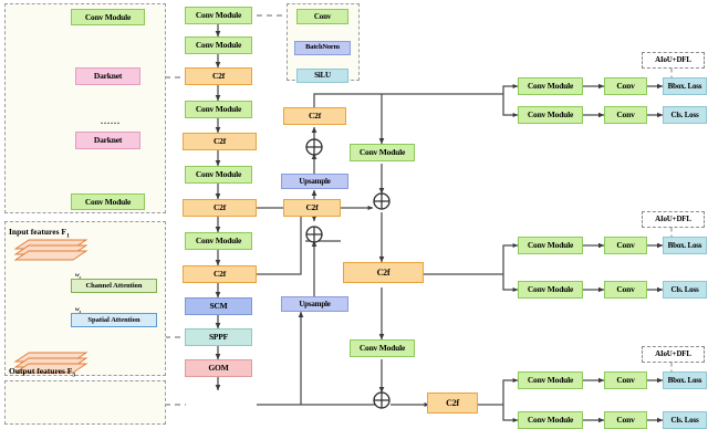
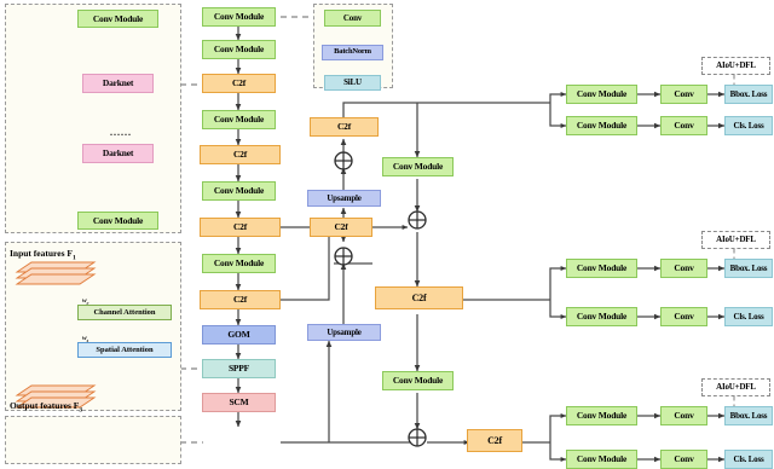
  Conv Module
  Darknet
  ......
  Darknet
  Conv Module
  Input features F
  Output features F
  Conv
  SiLU
  Conv Module
  Conv Module
  C2f
  Conv Module
  C2f
  Conv Module
  C2f
  Conv Module
  C2f
- SCM
+ GOM
  SPPF
- GOM
+ SCM
  C2f
  Upsample
  C2f
  Upsample
  Conv Module
  C2f
  Conv Module
  C2f
  Conv Module
  Conv Module
  Conv
  Conv
  Bbox. Loss
  Cls. Loss
  AIoU+DFL
  Conv Module
  Conv Module
  Conv
  Conv
  Bbox. Loss
  Cls. Loss
  AIoU+DFL
  Conv Module
  Conv Module
  Conv
  Conv
  Bbox. Loss
  Cls. Loss
  AIoU+DFL
